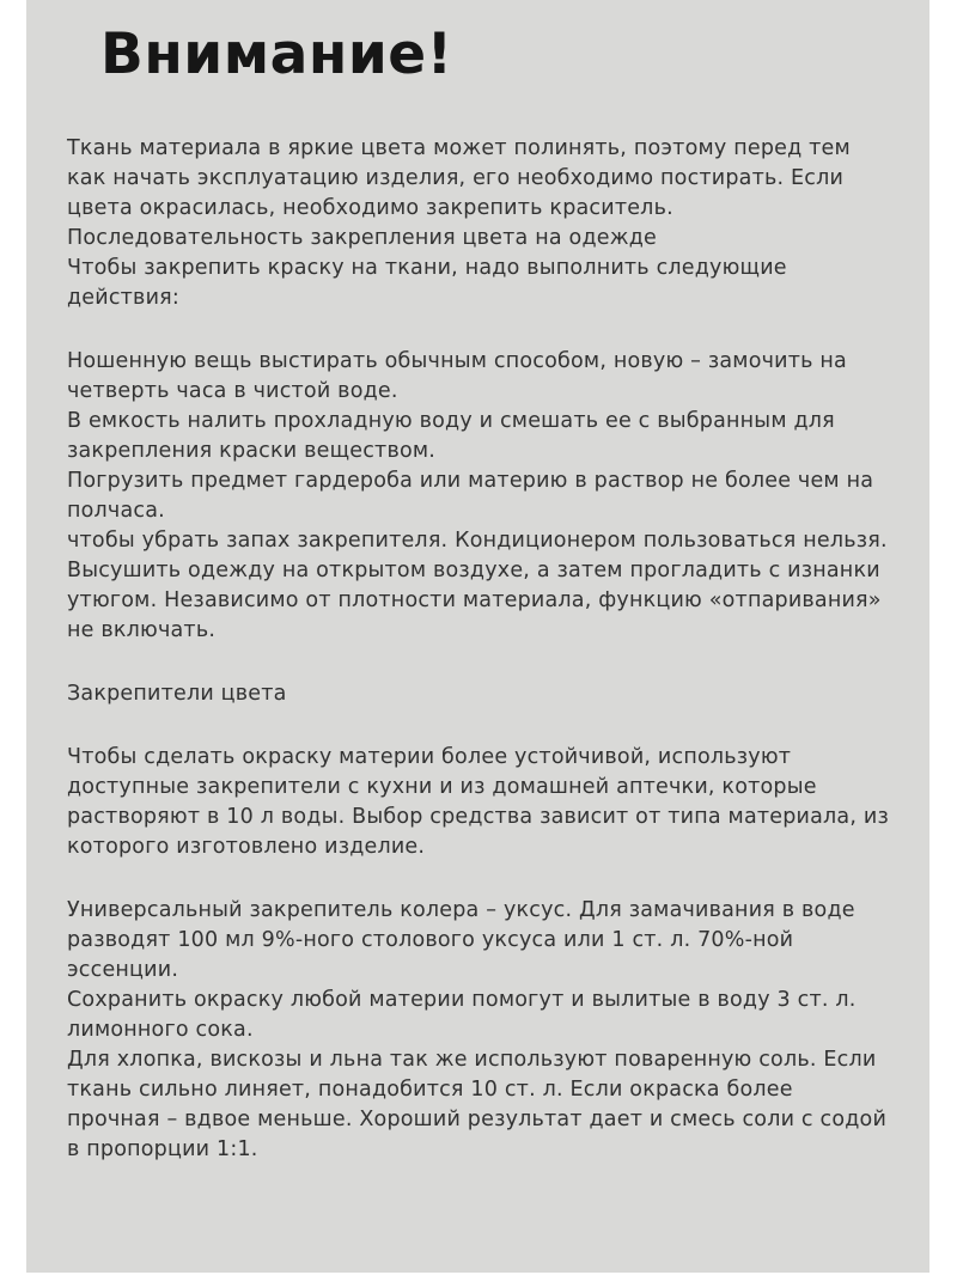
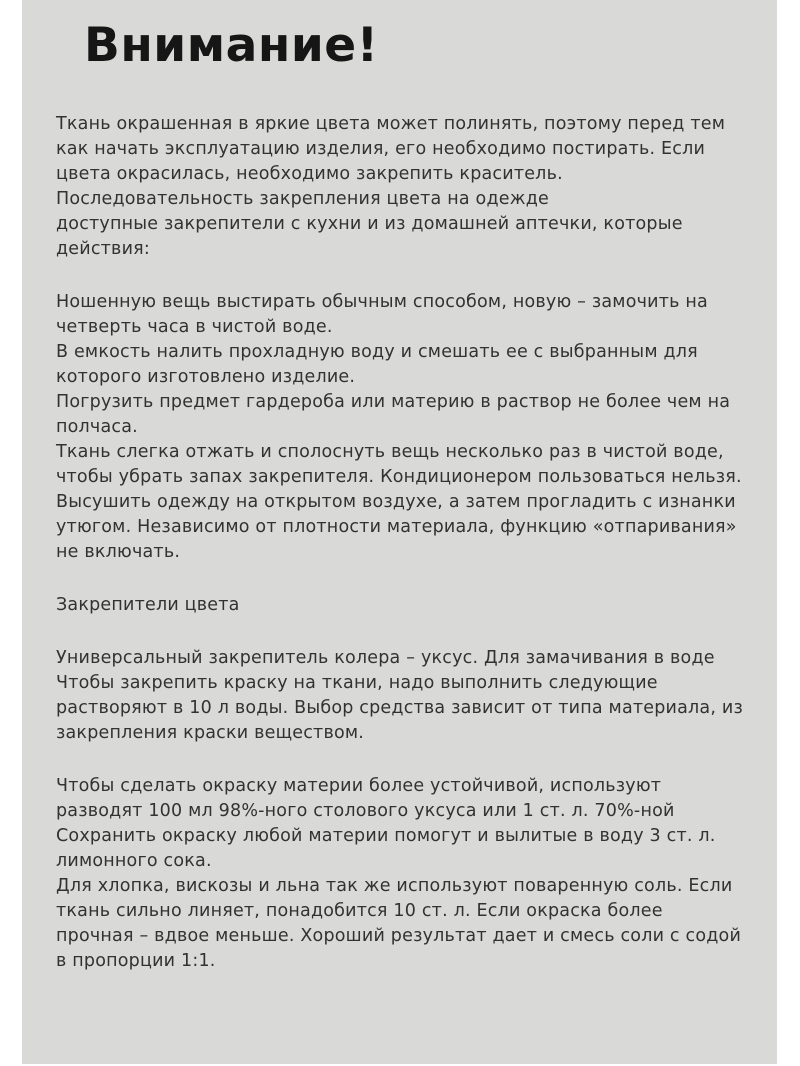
  Внимание!
- Ткань материала в яркие цвета может полинять, поэтому перед тем
+ Ткань окрашенная в яркие цвета может полинять, поэтому перед тем
  как начать эксплуатацию изделия, его необходимо постирать. Если
  цвета окрасилась, необходимо закрепить краситель.
  Последовательность закрепления цвета на одежде
- Чтобы закрепить краску на ткани, надо выполнить следующие
+ доступные закрепители с кухни и из домашней аптечки, которые
  действия:
  Ношенную вещь выстирать обычным способом, новую – замочить на
  четверть часа в чистой воде.
  В емкость налить прохладную воду и смешать ее с выбранным для
- закрепления краски веществом.
+ которого изготовлено изделие.
  Погрузить предмет гардероба или материю в раствор не более чем на
  полчаса.
+ Ткань слегка отжать и сполоснуть вещь несколько раз в чистой воде,
  чтобы убрать запах закрепителя. Кондиционером пользоваться нельзя.
  Высушить одежду на открытом воздухе, а затем прогладить с изнанки
  утюгом. Независимо от плотности материала, функцию «отпаривания»
  не включать.
  Закрепители цвета
- Чтобы сделать окраску материи более устойчивой, используют
+ Универсальный закрепитель колера – уксус. Для замачивания в воде
- доступные закрепители с кухни и из домашней аптечки, которые
+ Чтобы закрепить краску на ткани, надо выполнить следующие
  растворяют в 10 л воды. Выбор средства зависит от типа материала, из
- которого изготовлено изделие.
+ закрепления краски веществом.
- Универсальный закрепитель колера – уксус. Для замачивания в воде
+ Чтобы сделать окраску материи более устойчивой, используют
- разводят 100 мл 9%-ного столового уксуса или 1 ст. л. 70%-ной
+ разводят 100 мл 98%-ного столового уксуса или 1 ст. л. 70%-ной
- эссенции.
  Сохранить окраску любой материи помогут и вылитые в воду 3 ст. л.
  лимонного сока.
  Для хлопка, вискозы и льна так же используют поваренную соль. Если
  ткань сильно линяет, понадобится 10 ст. л. Если окраска более
  прочная – вдвое меньше. Хороший результат дает и смесь соли с содой
  в пропорции 1:1.
